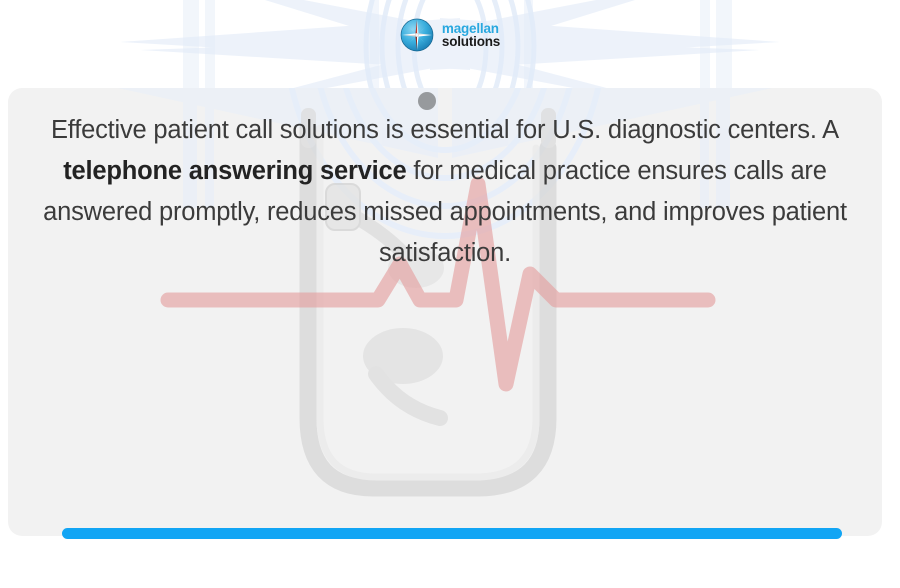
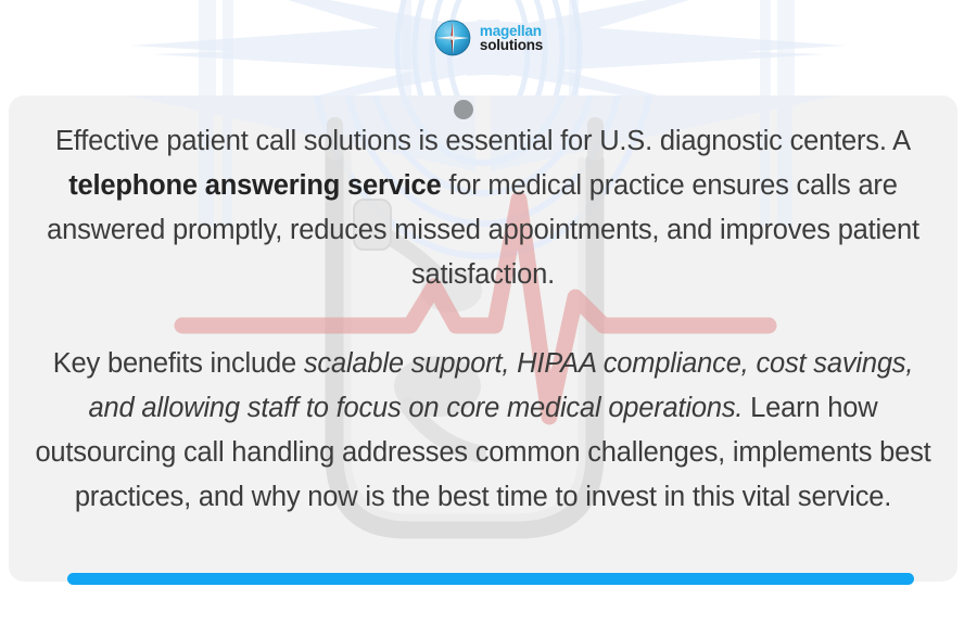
  magellan
  solutions
  Effective patient call solutions is essential for U.S. diagnostic centers. A telephone answering service for medical practice ensures calls are answered promptly, reduces missed appointments, and improves patient satisfaction.
+ Key benefits include scalable support, HIPAA compliance, cost savings, and allowing staff to focus on core medical operations. Learn how outsourcing call handling addresses common challenges, implements best practices, and why now is the best time to invest in this vital service.
